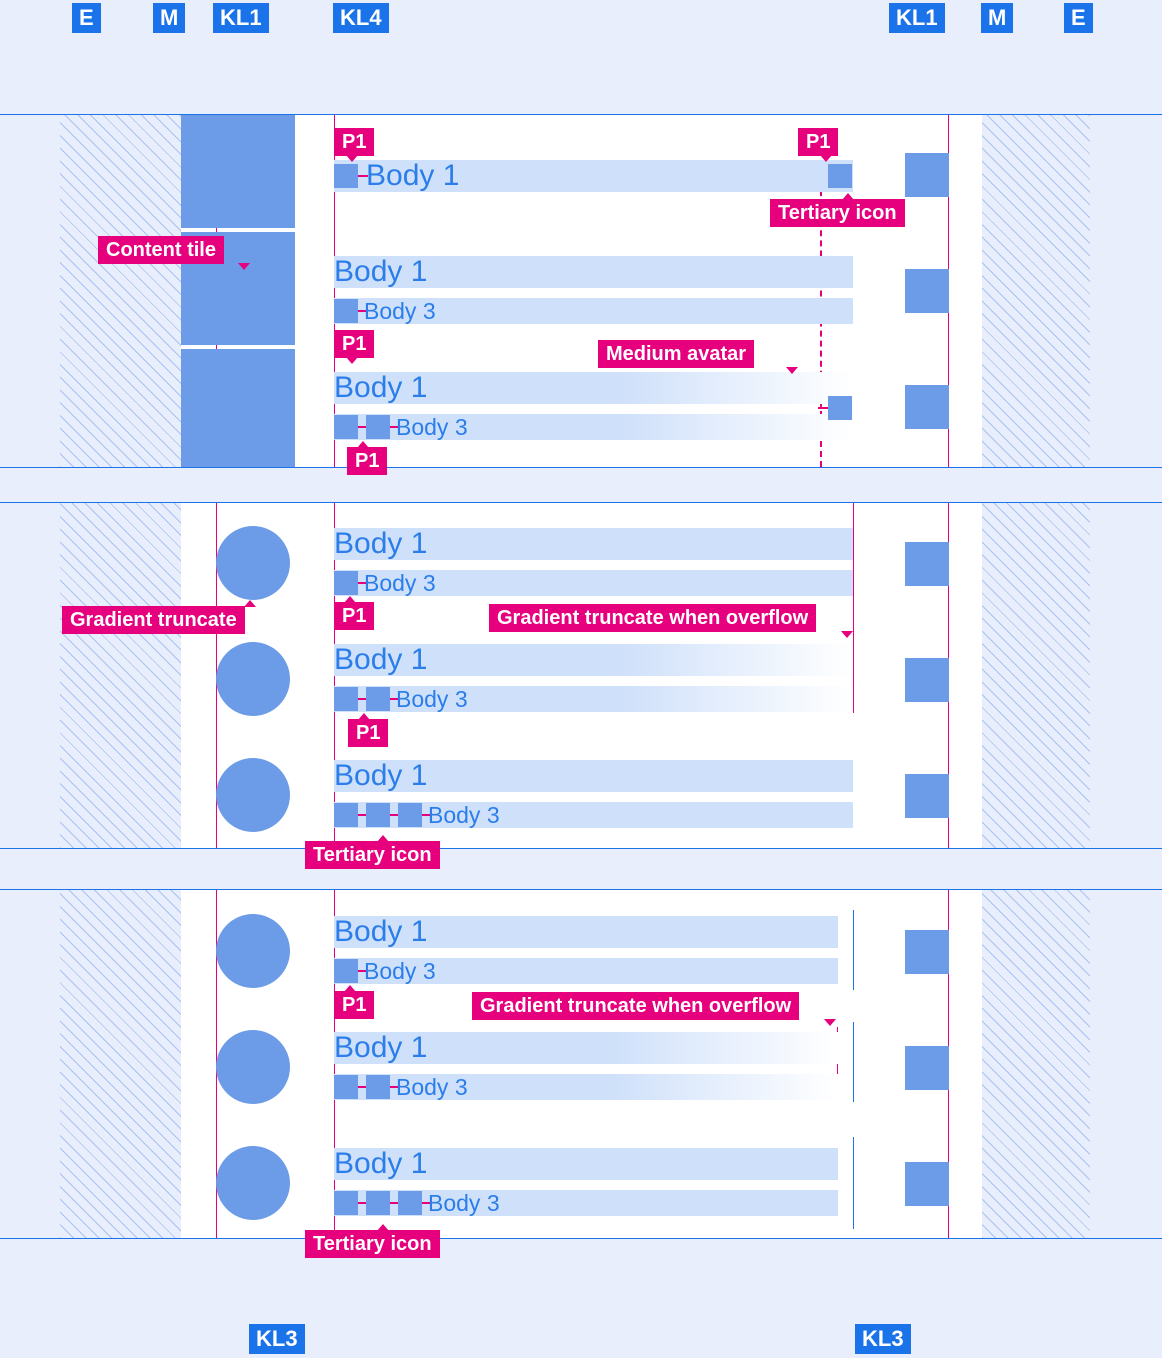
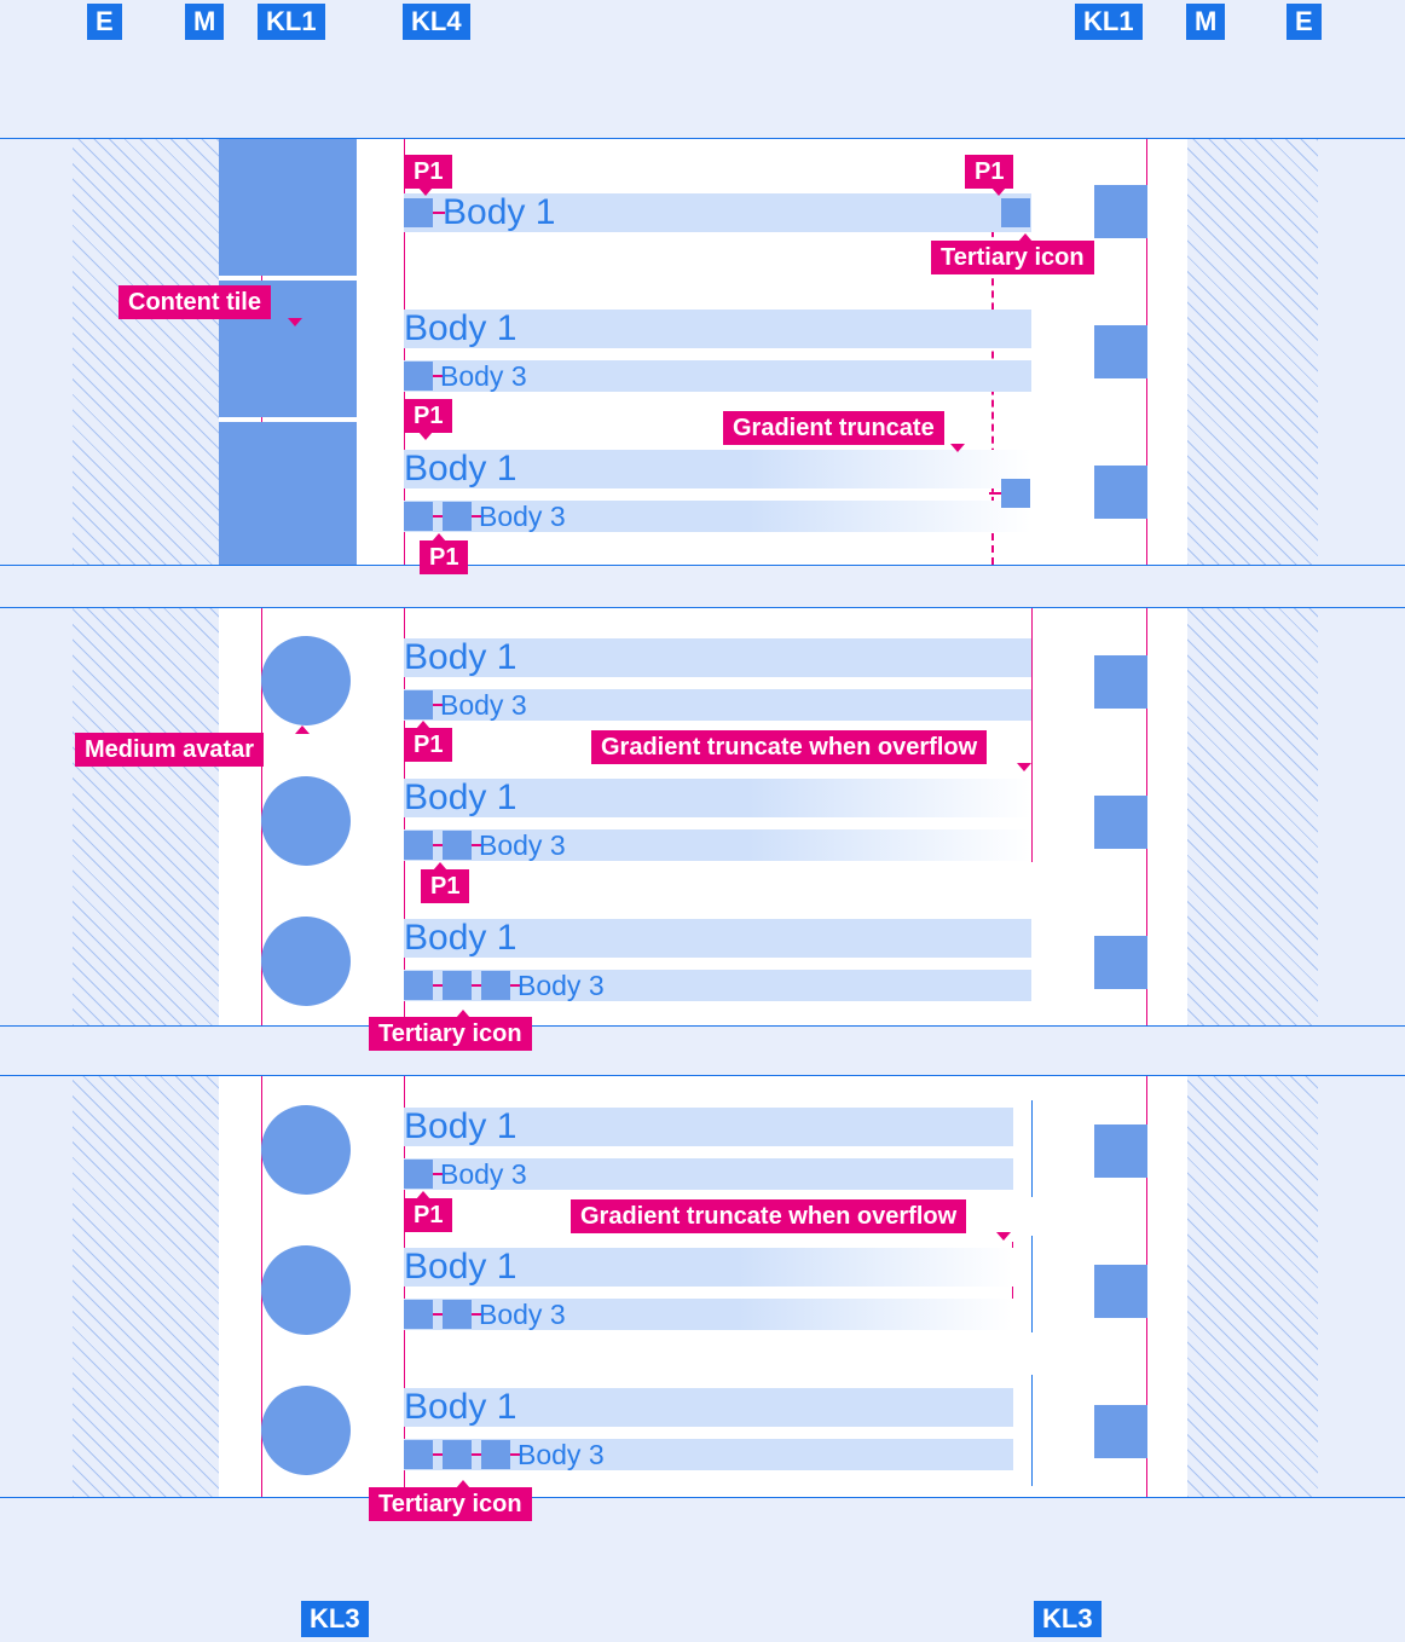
  E
  M
  KL1
  KL4
  KL1
  M
  E
  KL3
  KL3
  Body 1
  Body 1
  Body 3
  Body 1
  Body 3
  Body 1
  Body 3
  Body 1
  Body 3
  Body 1
  Body 3
  Body 1
  Body 3
  Body 1
  Body 3
  Body 1
  Body 3
  P1
  P1
  Tertiary icon
  Content tile
  P1
- Medium avatar
+ Gradient truncate
  P1
- Gradient truncate
+ Medium avatar
  P1
  Gradient truncate when overflow
  P1
  Tertiary icon
  P1
  Gradient truncate when overflow
  Tertiary icon
